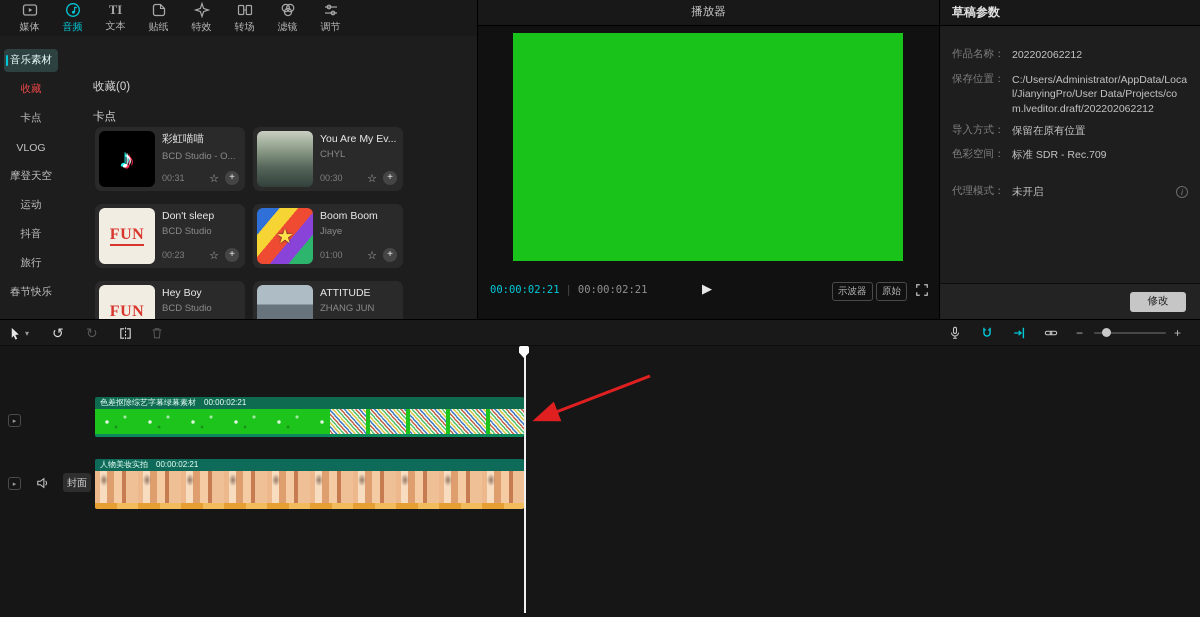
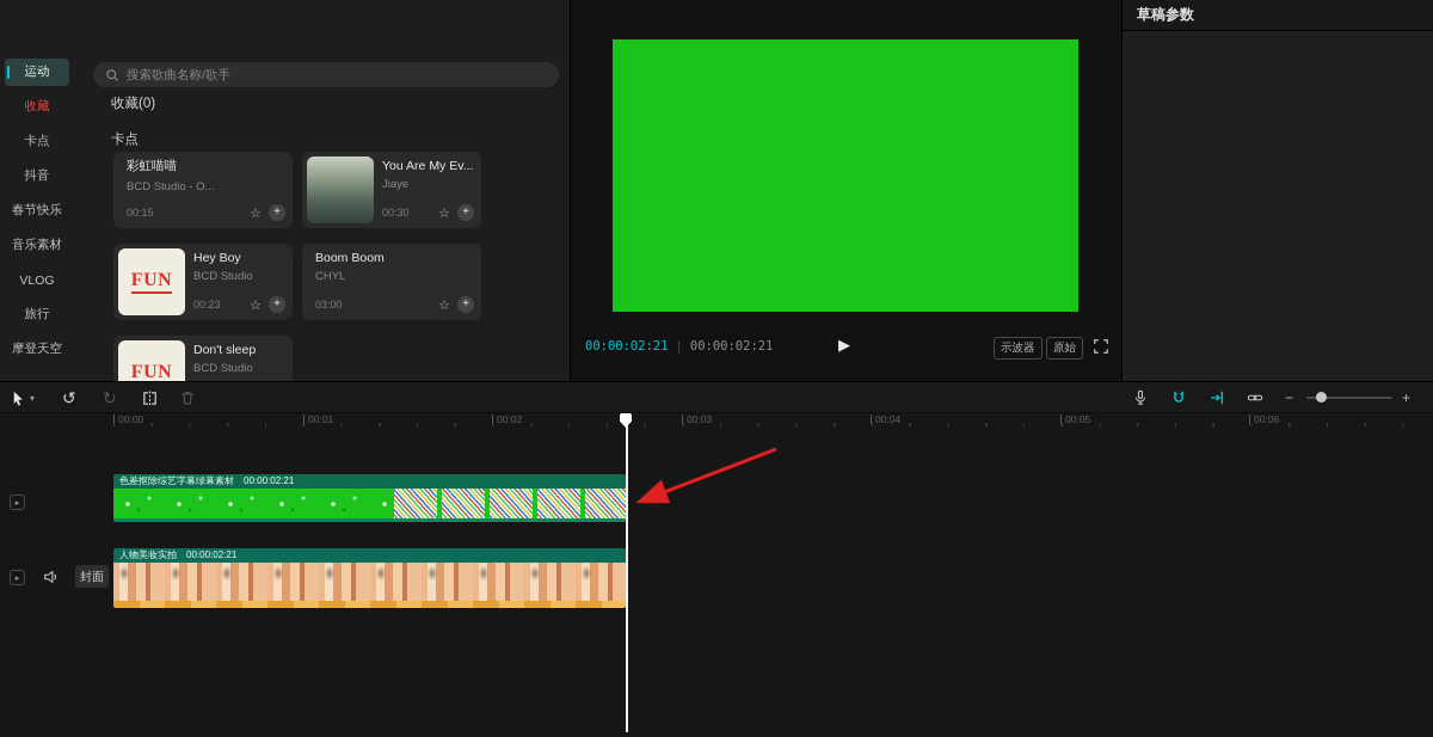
- 媒体
- 音频
- TI
- 文本
- 贴纸
- 特效
- 转场
- 滤镜
- 调节
- 音乐素材
+ 运动
  收藏
  卡点
- VLOG
+ 抖音
- 摩登天空
+ 春节快乐
- 运动
+ 音乐素材
- 抖音
+ VLOG
  旅行
- 春节快乐
+ 摩登天空
+ 搜索歌曲名称/歌手
  收藏(0)
  卡点
- ♪
  彩虹喵喵
  BCD Studio - O...
- 00:31
+ 00:15
  ☆
  +
  You Are My Ev...
- CHYL
+ Jiaye
  00:30
  ☆
  +
  FUN
- Don't sleep
+ Hey Boy
  BCD Studio
  00:23
  ☆
  +
- ★
  Boom Boom
- Jiaye
+ CHYL
- 01:00
+ 03:00
  ☆
  +
  FUN
- Hey Boy
+ Don't sleep
  BCD Studio
- ATTITUDE
- ZHANG JUN
- 播放器
  00:00:02:21
  |
  00:00:02:21
  ▶
  示波器
  原始
  草稿参数
- 作品名称：
- 202202062212
- 保存位置：
- C:/Users/Administrator/AppData/Local/JianyingPro/User Data/Projects/com.lveditor.draft/202202062212
- 导入方式：
- 保留在原有位置
- 色彩空间：
- 标准 SDR - Rec.709
- 代理模式：
- 未开启
- i
- 修改
  ▾
  ↺
  ↻
  −
  +
+ 00:00
+ 00:01
+ 00:02
+ 00:03
+ 00:04
+ 00:05
+ 00:06
  封面
  色差抠除综艺字幕绿幕素材
  00:00:02:21
  人物美妆实拍
  00:00:02:21
